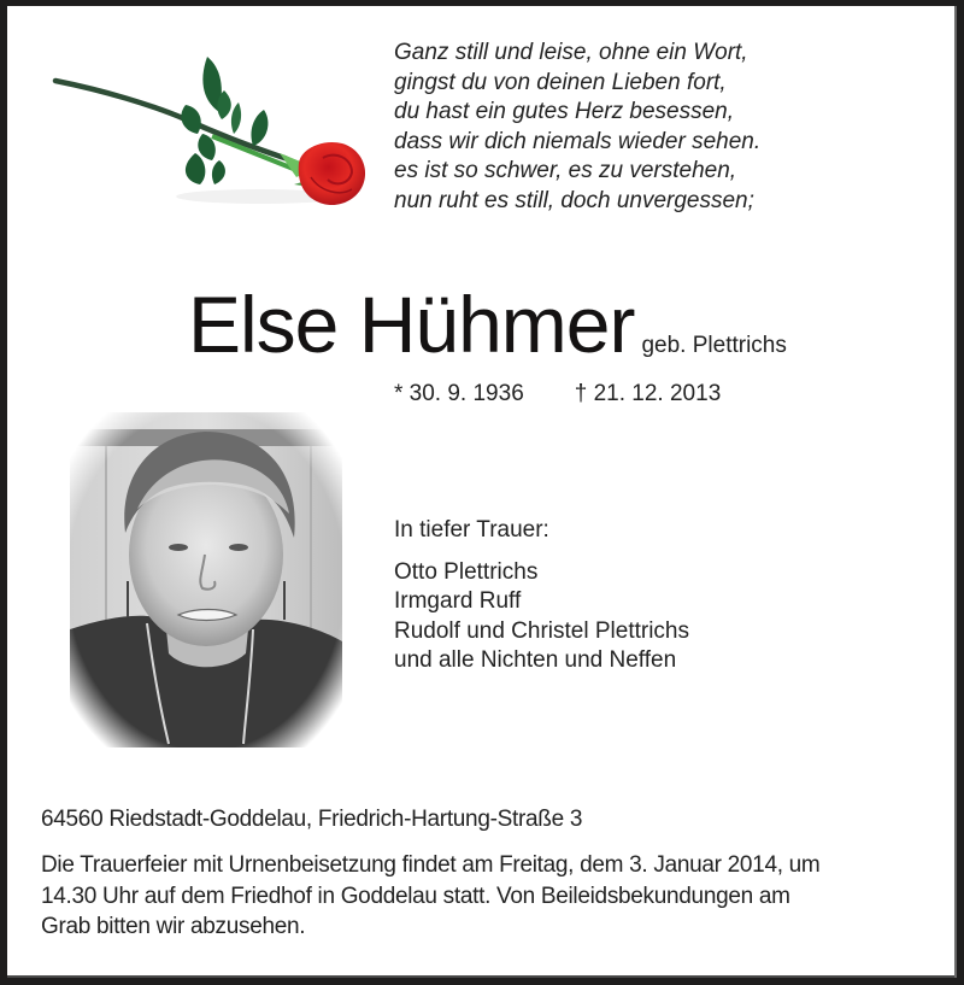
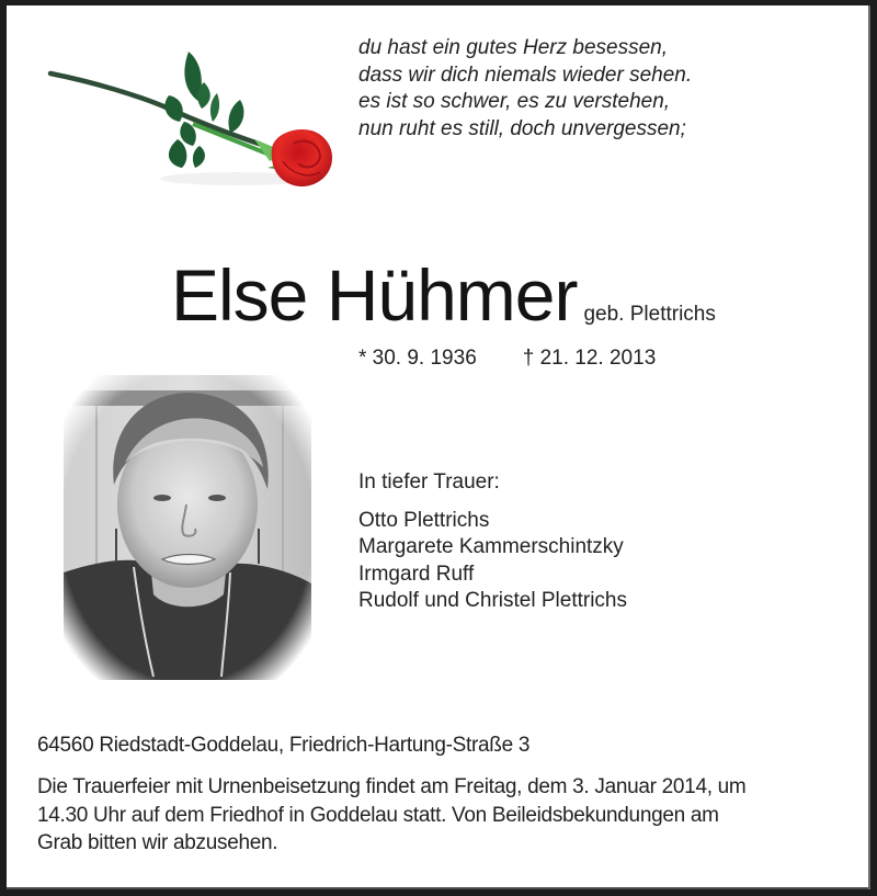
- Ganz still und leise, ohne ein Wort,
- gingst du von deinen Lieben fort,
  du hast ein gutes Herz besessen,
  dass wir dich niemals wieder sehen.
  es ist so schwer, es zu verstehen,
  nun ruht es still, doch unvergessen;
  Else Hühmer geb. Plettrichs
  * 30. 9. 1936 † 21. 12. 2013
  In tiefer Trauer:
  Otto Plettrichs
+ Margarete Kammerschintzky
  Irmgard Ruff
  Rudolf und Christel Plettrichs
- und alle Nichten und Neffen
  64560 Riedstadt-Goddelau, Friedrich-Hartung-Straße 3
  Die Trauerfeier mit Urnenbeisetzung findet am Freitag, dem 3. Januar 2014, um
  14.30 Uhr auf dem Friedhof in Goddelau statt. Von Beileidsbekundungen am
  Grab bitten wir abzusehen.
